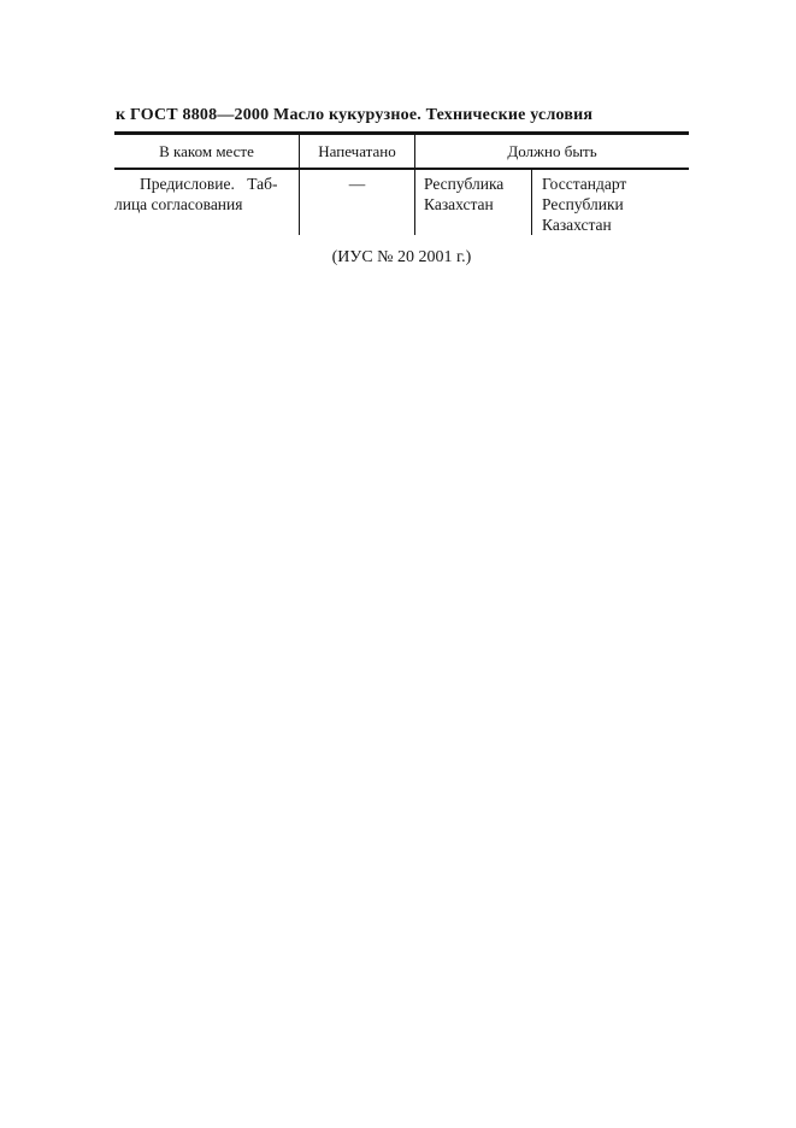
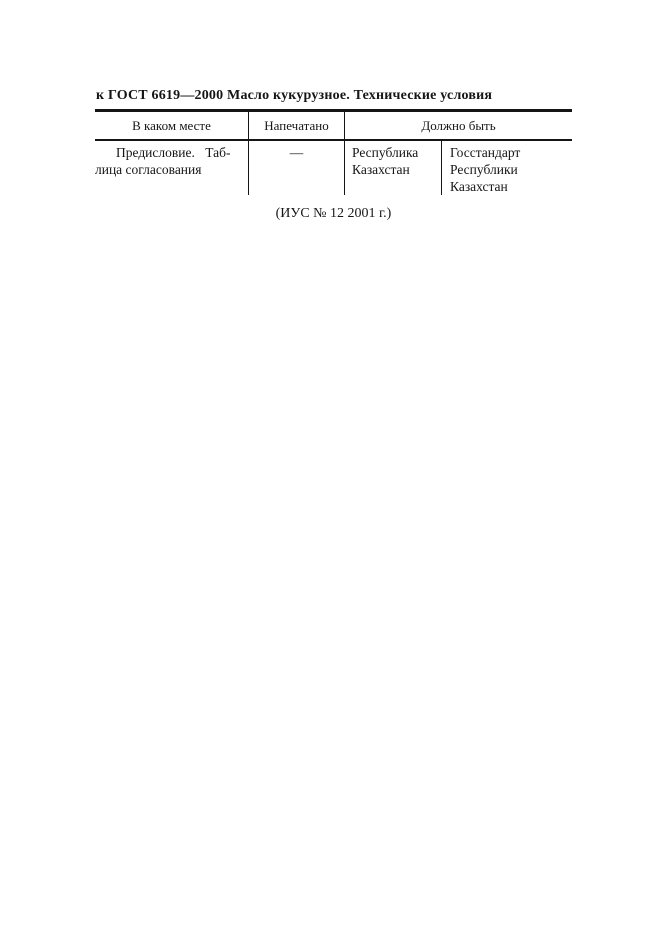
- к ГОСТ 8808—2000 Масло кукурузное. Технические условия
+ к ГОСТ 6619—2000 Масло кукурузное. Технические условия
  В каком месте
  Напечатано
  Должно быть
  Предисловие. Таб-
  лица согласования
  —
  Республика
  Казахстан
  Госстандарт
  Республики
  Казахстан
- (ИУС № 20 2001 г.)
+ (ИУС № 12 2001 г.)
